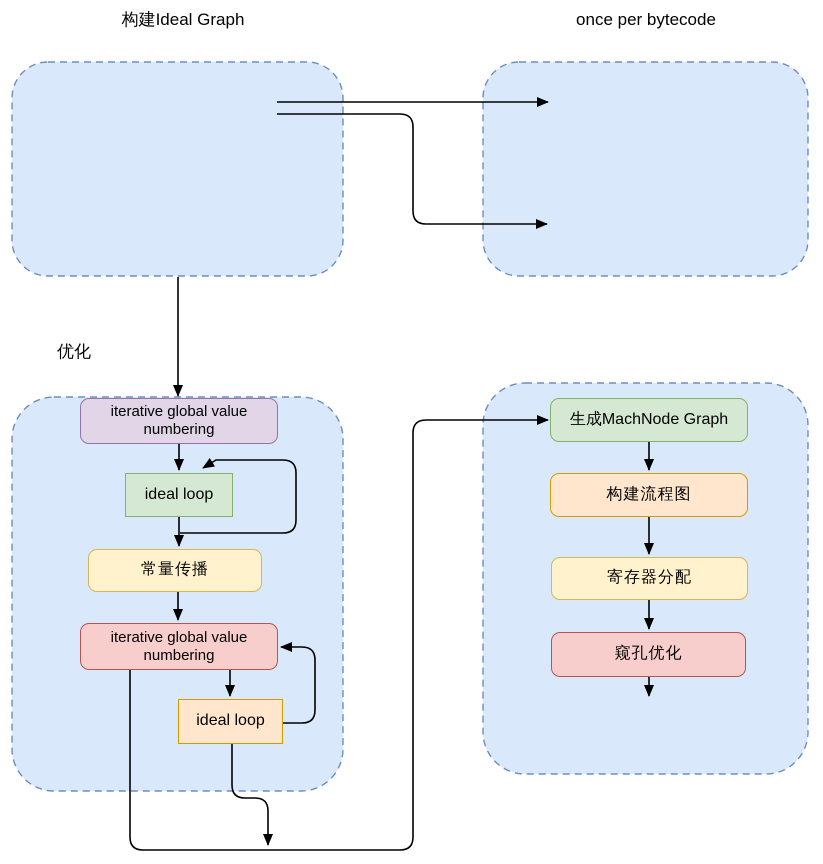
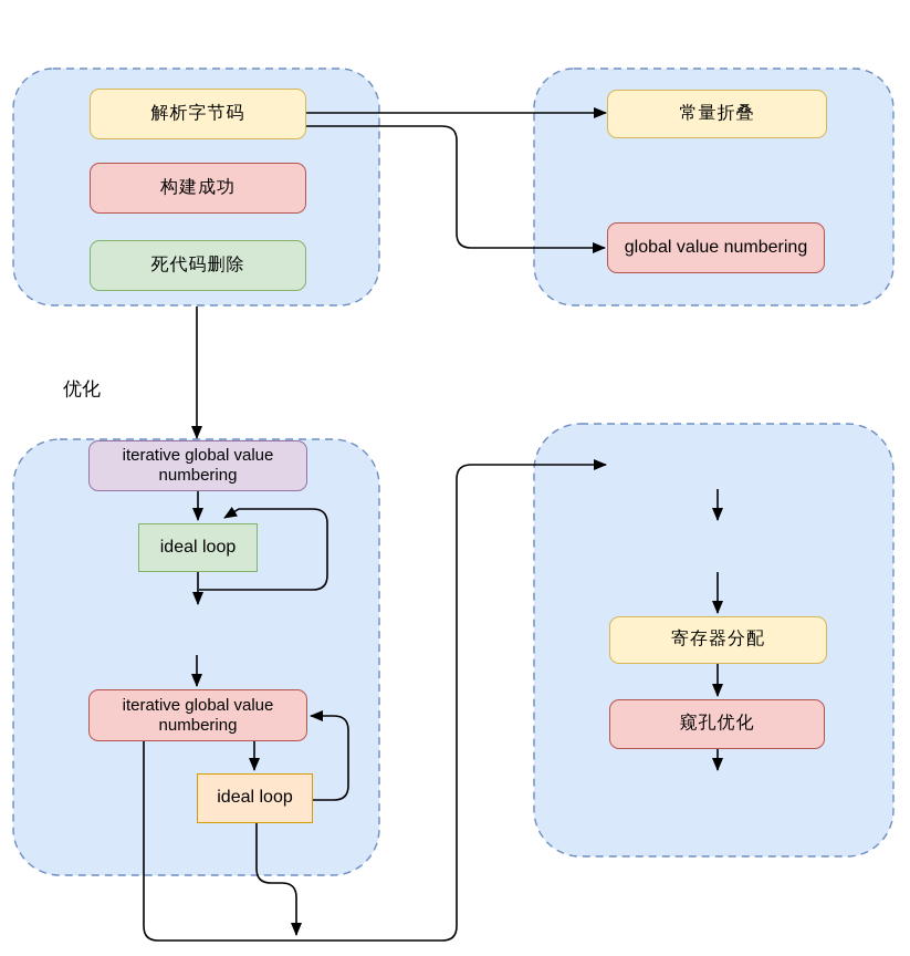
- 构建Ideal Graph
- once per bytecode
  优化
+ 解析字节码
+ 构建成功
+ 死代码删除
+ 常量折叠
+ global value numbering
  iterative global value numbering
  ideal loop
- 常量传播
  iterative global value numbering
  ideal loop
- 生成MachNode Graph
- 构建流程图
  寄存器分配
  窥孔优化
